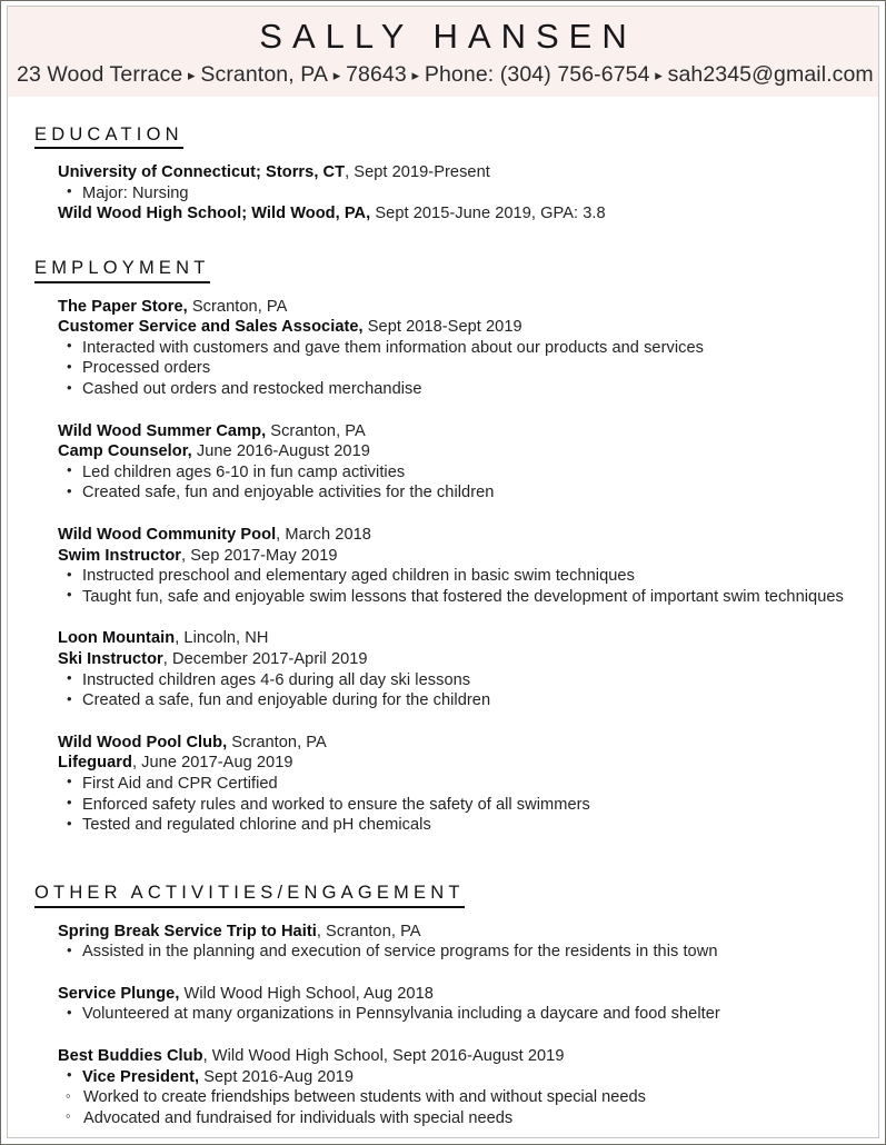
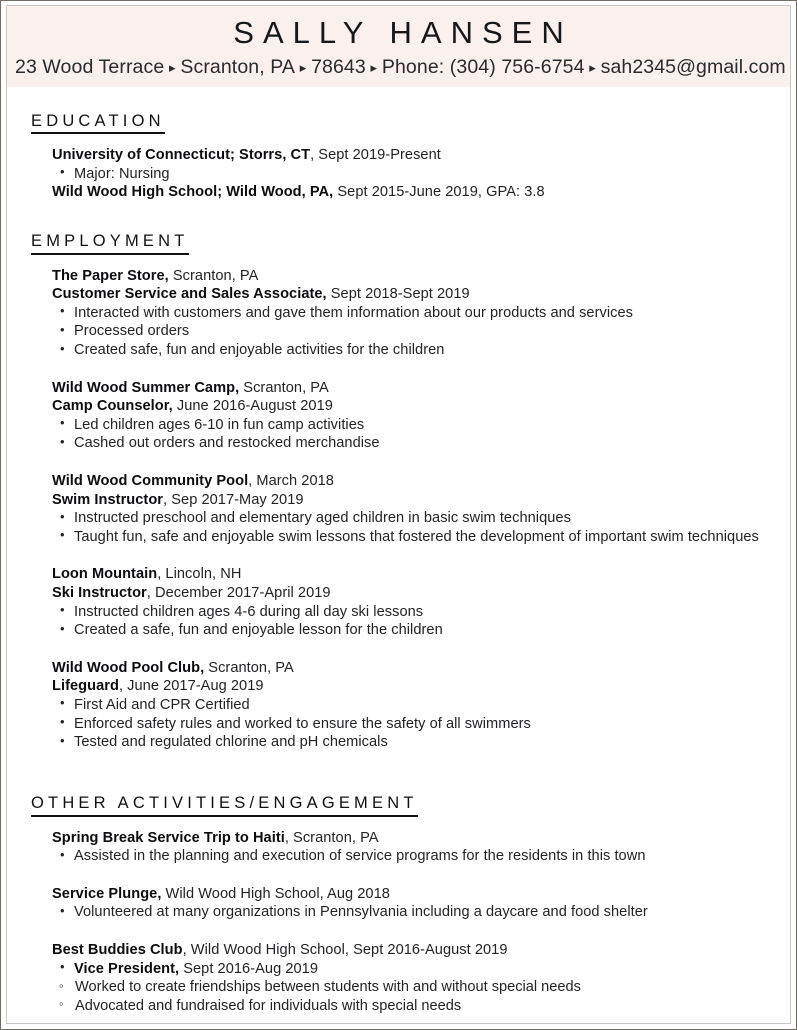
  SALLY HANSEN
  23 Wood Terrace ▸ Scranton, PA ▸ 78643 ▸ Phone: (304) 756-6754 ▸ sah2345@gmail.com
  EDUCATION
  University of Connecticut; Storrs, CT, Sept 2019-Present
  Major: Nursing
  Wild Wood High School; Wild Wood, PA, Sept 2015-June 2019, GPA: 3.8
  EMPLOYMENT
  The Paper Store, Scranton, PA
  Customer Service and Sales Associate, Sept 2018-Sept 2019
  Interacted with customers and gave them information about our products and services
  Processed orders
- Cashed out orders and restocked merchandise
+ Created safe, fun and enjoyable activities for the children
  Wild Wood Summer Camp, Scranton, PA
  Camp Counselor, June 2016-August 2019
  Led children ages 6-10 in fun camp activities
- Created safe, fun and enjoyable activities for the children
+ Cashed out orders and restocked merchandise
  Wild Wood Community Pool, March 2018
  Swim Instructor, Sep 2017-May 2019
  Instructed preschool and elementary aged children in basic swim techniques
  Taught fun, safe and enjoyable swim lessons that fostered the development of important swim techniques
  Loon Mountain, Lincoln, NH
  Ski Instructor, December 2017-April 2019
  Instructed children ages 4-6 during all day ski lessons
- Created a safe, fun and enjoyable during for the children
+ Created a safe, fun and enjoyable lesson for the children
  Wild Wood Pool Club, Scranton, PA
  Lifeguard, June 2017-Aug 2019
  First Aid and CPR Certified
  Enforced safety rules and worked to ensure the safety of all swimmers
  Tested and regulated chlorine and pH chemicals
  OTHER ACTIVITIES/ENGAGEMENT
  Spring Break Service Trip to Haiti, Scranton, PA
  Assisted in the planning and execution of service programs for the residents in this town
  Service Plunge, Wild Wood High School, Aug 2018
  Volunteered at many organizations in Pennsylvania including a daycare and food shelter
  Best Buddies Club, Wild Wood High School, Sept 2016-August 2019
  Vice President, Sept 2016-Aug 2019
  Worked to create friendships between students with and without special needs
  Advocated and fundraised for individuals with special needs
